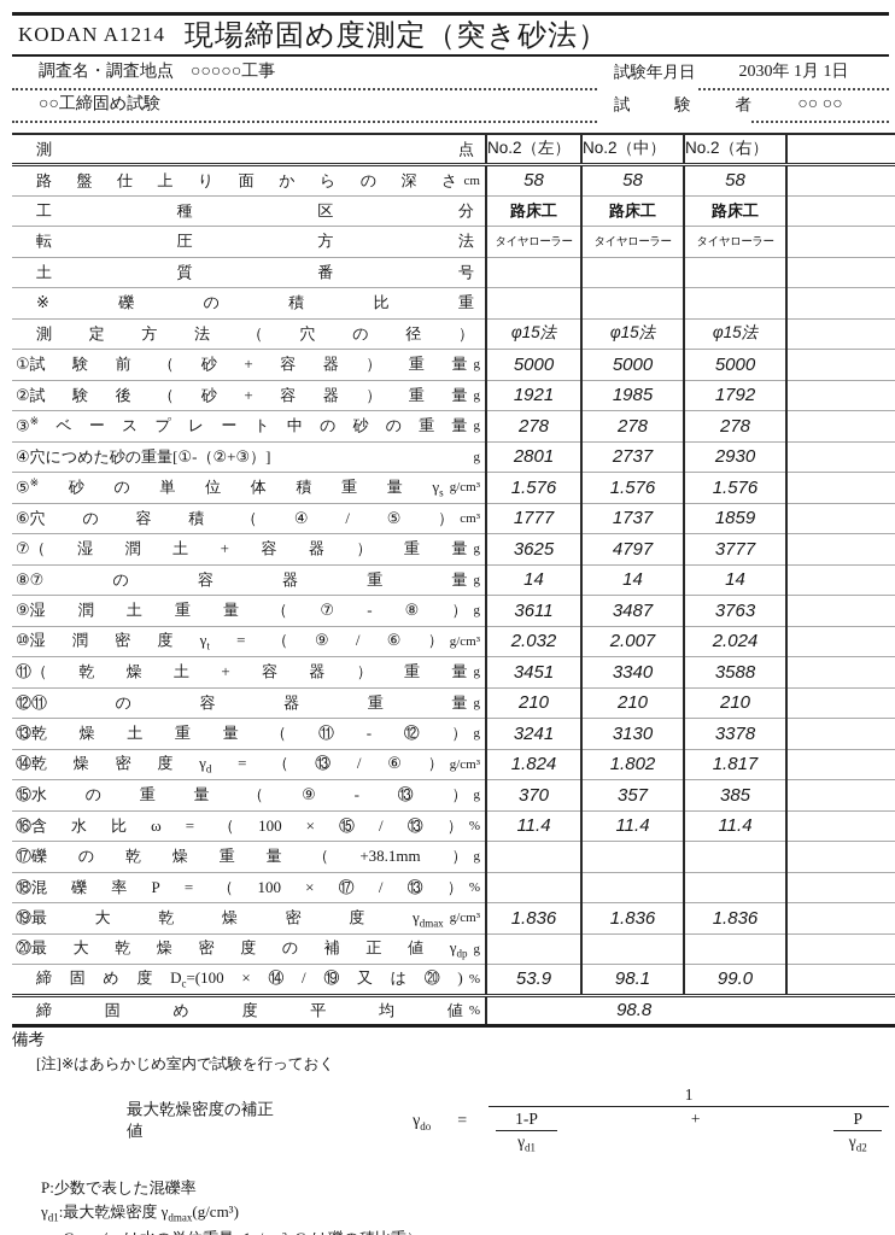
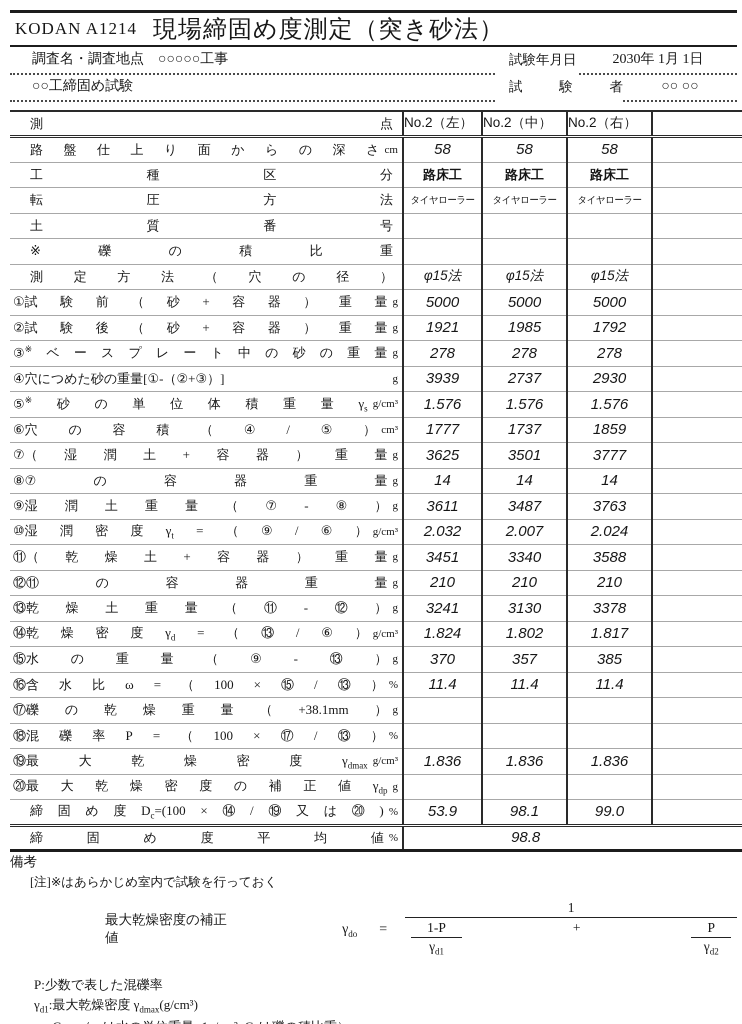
  KODAN A1214
  現場締固め度測定（突き砂法）
  調査名・調査地点
  ○○○○○工事
  試験年月日
  2030年 1月 1日
  ○○工締固め試験
  試
  験
  者
  ○○ ○○
  測 点	No.2（左）	No.2（中）	No.2（右）
  路 盤 仕 上 り 面 か ら の 深 さ cm	58	58	58
  工 種 区 分	路床工	路床工	路床工
  転 圧 方 法	タイヤローラー	タイヤローラー	タイヤローラー
  土 質 番 号
  ※ 礫 の 積 比 重
  測 定 方 法 （ 穴 の 径 ）	φ15法	φ15法	φ15法
  ①試 験 前 （ 砂 + 容 器 ） 重 量 g	5000	5000	5000
  ②試 験 後 （ 砂 + 容 器 ） 重 量 g	1921	1985	1792
  ③※ ベ ー ス プ レ ー ト 中 の 砂 の 重 量 g	278	278	278
- ④穴につめた砂の重量[①-（②+③）] g	2801	2737	2930
+ ④穴につめた砂の重量[①-（②+③）] g	3939	2737	2930
  ⑤※ 砂 の 単 位 体 積 重 量 γs g/cm³	1.576	1.576	1.576
  ⑥穴 の 容 積 （ ④ / ⑤ ） cm³	1777	1737	1859
- ⑦（ 湿 潤 土 + 容 器 ） 重 量 g	3625	4797	3777
+ ⑦（ 湿 潤 土 + 容 器 ） 重 量 g	3625	3501	3777
  ⑧⑦ の 容 器 重 量 g	14	14	14
  ⑨湿 潤 土 重 量 （ ⑦ - ⑧ ） g	3611	3487	3763
  ⑩湿 潤 密 度 γt= （ ⑨ / ⑥ ） g/cm³	2.032	2.007	2.024
  ⑪（ 乾 燥 土 + 容 器 ） 重 量 g	3451	3340	3588
  ⑫⑪ の 容 器 重 量 g	210	210	210
  ⑬乾 燥 土 重 量 （ ⑪ - ⑫ ） g	3241	3130	3378
  ⑭乾 燥 密 度 γd= （ ⑬ / ⑥ ） g/cm³	1.824	1.802	1.817
  ⑮水 の 重 量 （ ⑨ - ⑬ ） g	370	357	385
  ⑯含 水 比 ω = （ 100 × ⑮ / ⑬ ） %	11.4	11.4	11.4
  ⑰礫 の 乾 燥 重 量 （ +38.1mm ） g
  ⑱混 礫 率 P = （ 100 × ⑰ / ⑬ ） %
  ⑲最 大 乾 燥 密 度 γdmax g/cm³	1.836	1.836	1.836
  ⑳最 大 乾 燥 密 度 の 補 正 値 γdp g
  締 固 め 度 Dc=(100 × ⑭ / ⑲ 又 は ⑳ ) %	53.9	98.1	99.0
  締 固 め 度 平 均 値 %	98.8
  備考
  [注]※はあらかじめ室内で試験を行っておく
  最大乾燥密度の補正値
  γdo
  =
  1
  1-P
  γd1
  +
  P
  γd2
  P:少数で表した混礫率
  γd1:最大乾燥密度 γdmax(g/cm³)
